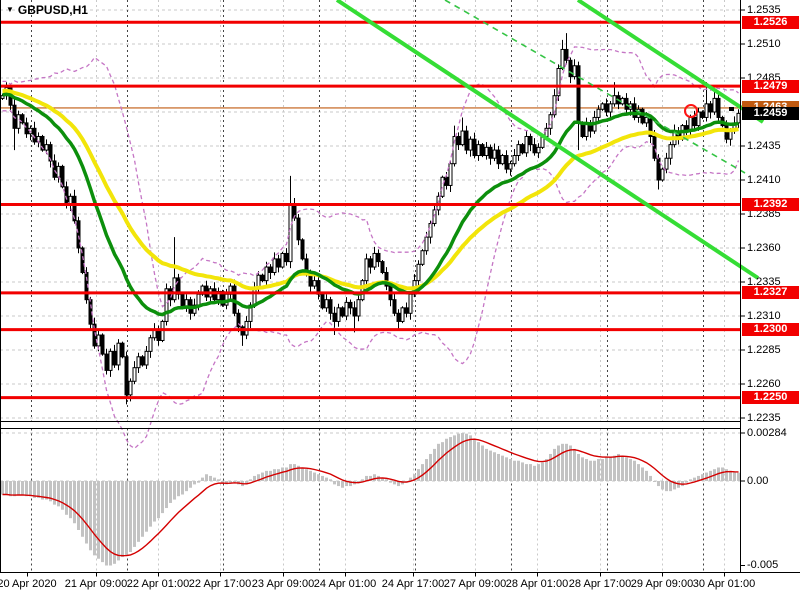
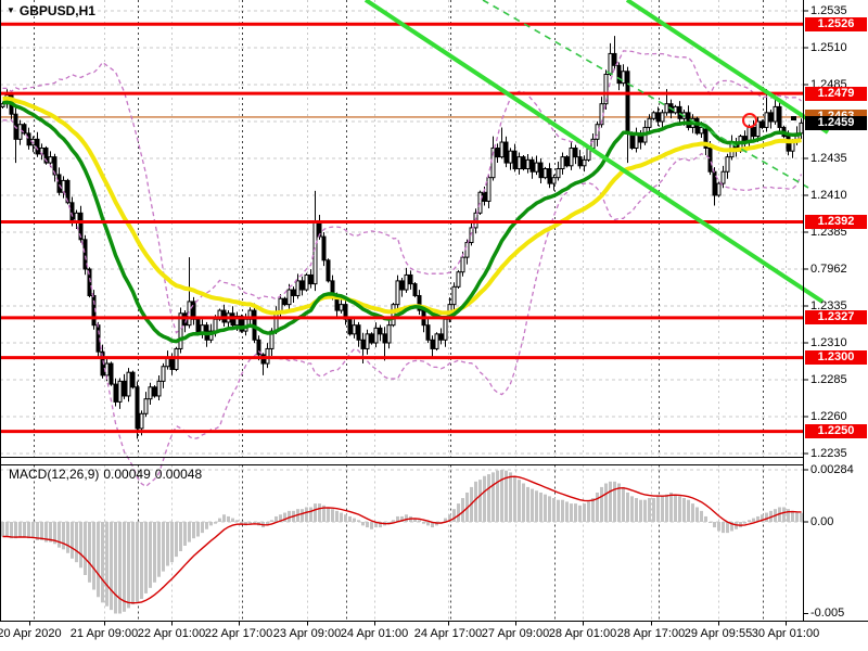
  ▼ GBPUSD,H1
+ MACD(12,26,9) 0.00049 0.00048
  1.2535
  1.2510
  1.2485
  1.2435
  1.2410
  1.2385
- 1.2360
+ 0.7962
  1.2335
  1.2310
  1.2285
  1.2260
  1.2235
  0.00284
  0.00
  -0.005
  1.2526
  1.2479
  1.2392
  1.2327
  1.2300
  1.2250
  1.2459
  20 Apr 2020
  21 Apr 09:00
  22 Apr 01:00
  22 Apr 17:00
  23 Apr 09:00
  24 Apr 01:00
  24 Apr 17:00
  27 Apr 09:00
  28 Apr 01:00
  28 Apr 17:00
- 29 Apr 09:00
+ 29 Apr 09:55
  30 Apr 01:00
